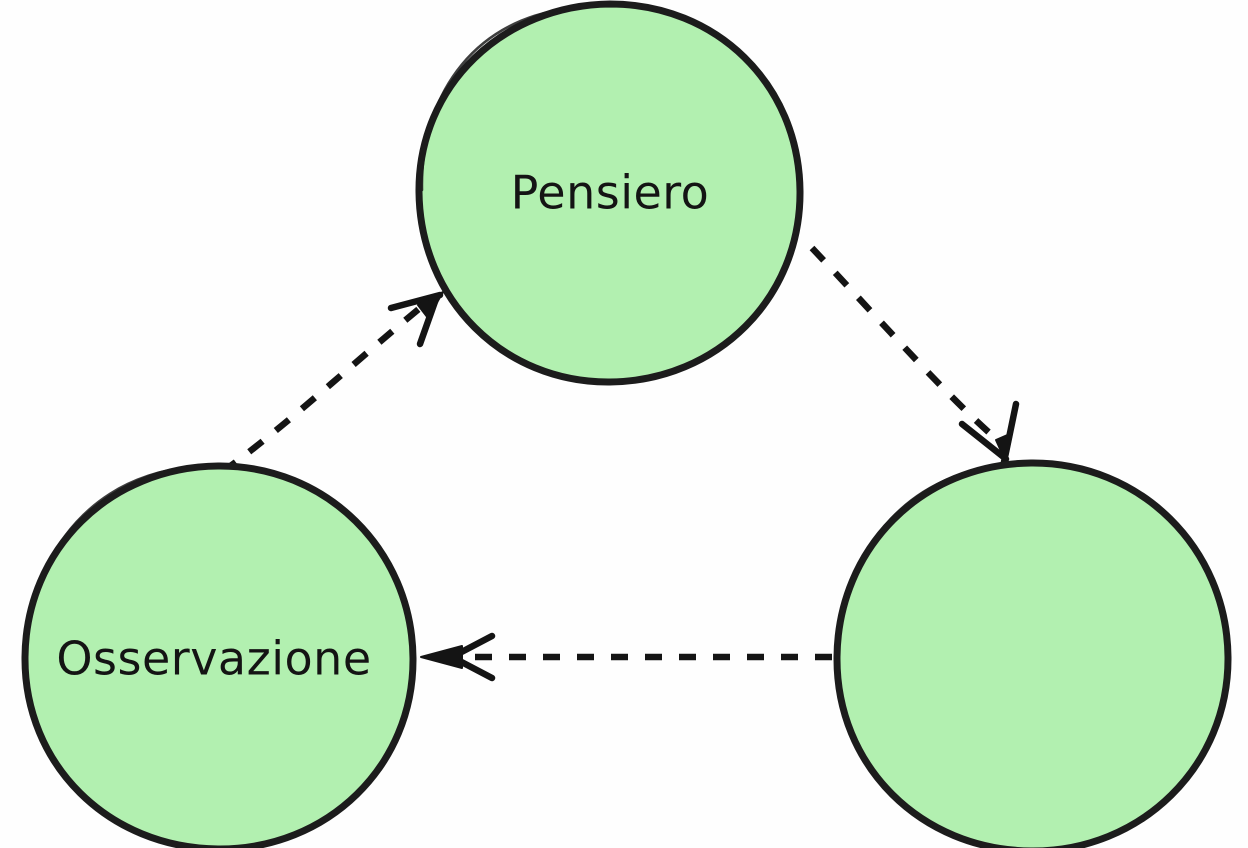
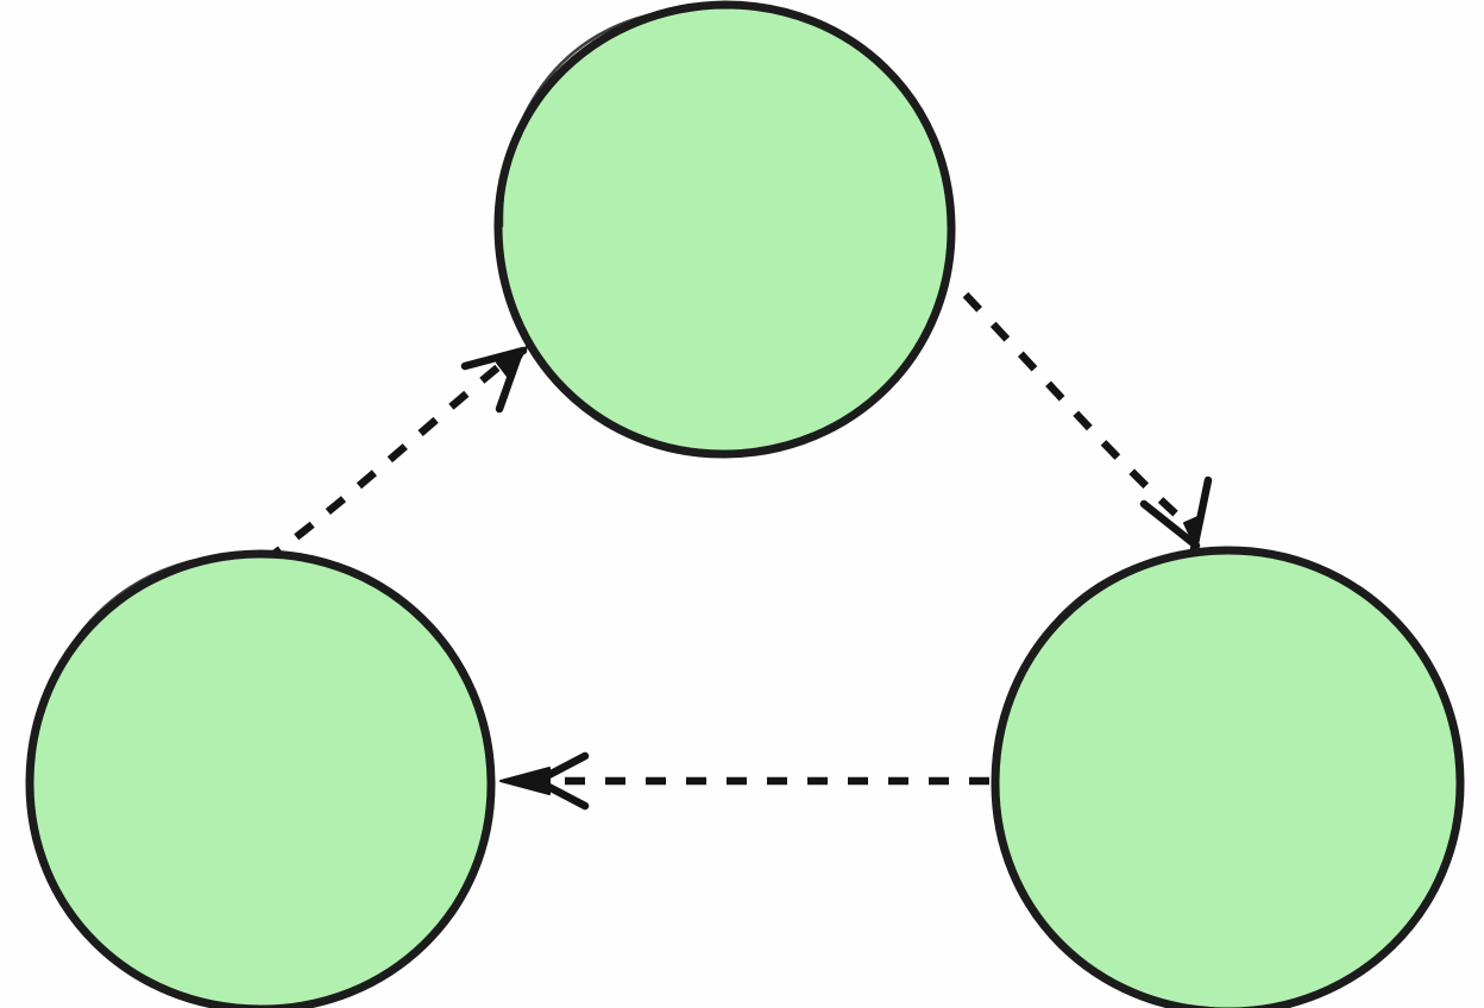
- Pensiero
- Osservazione
